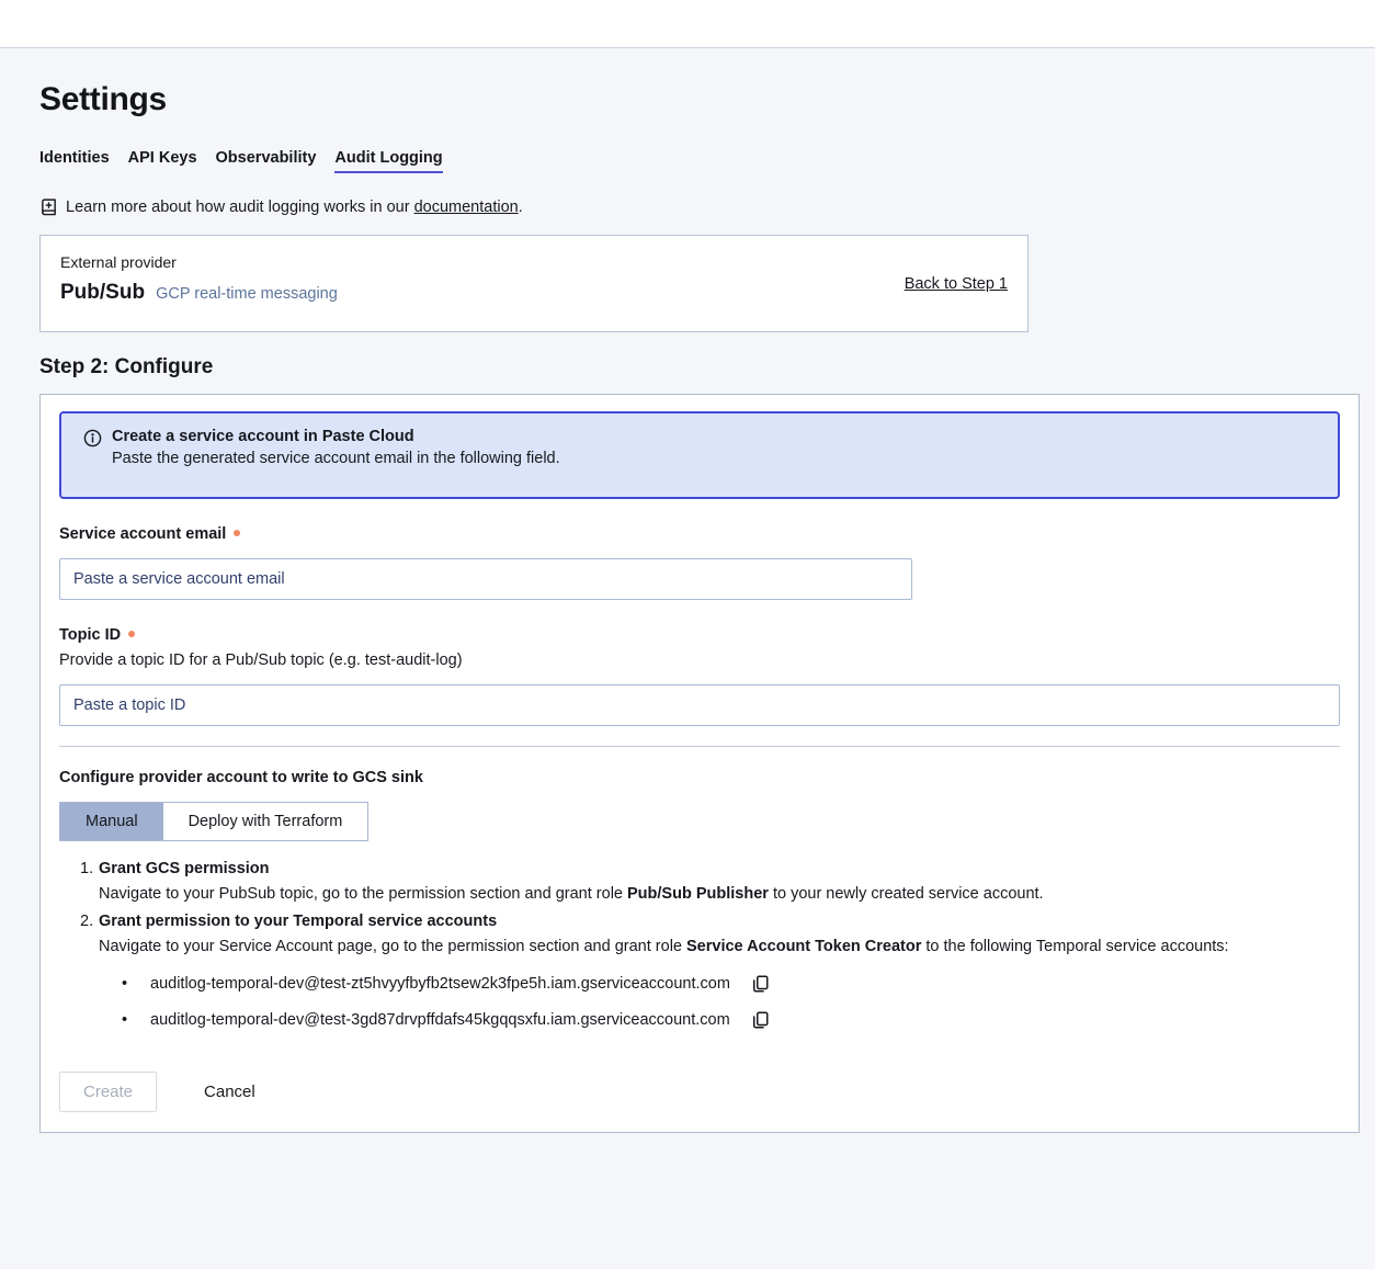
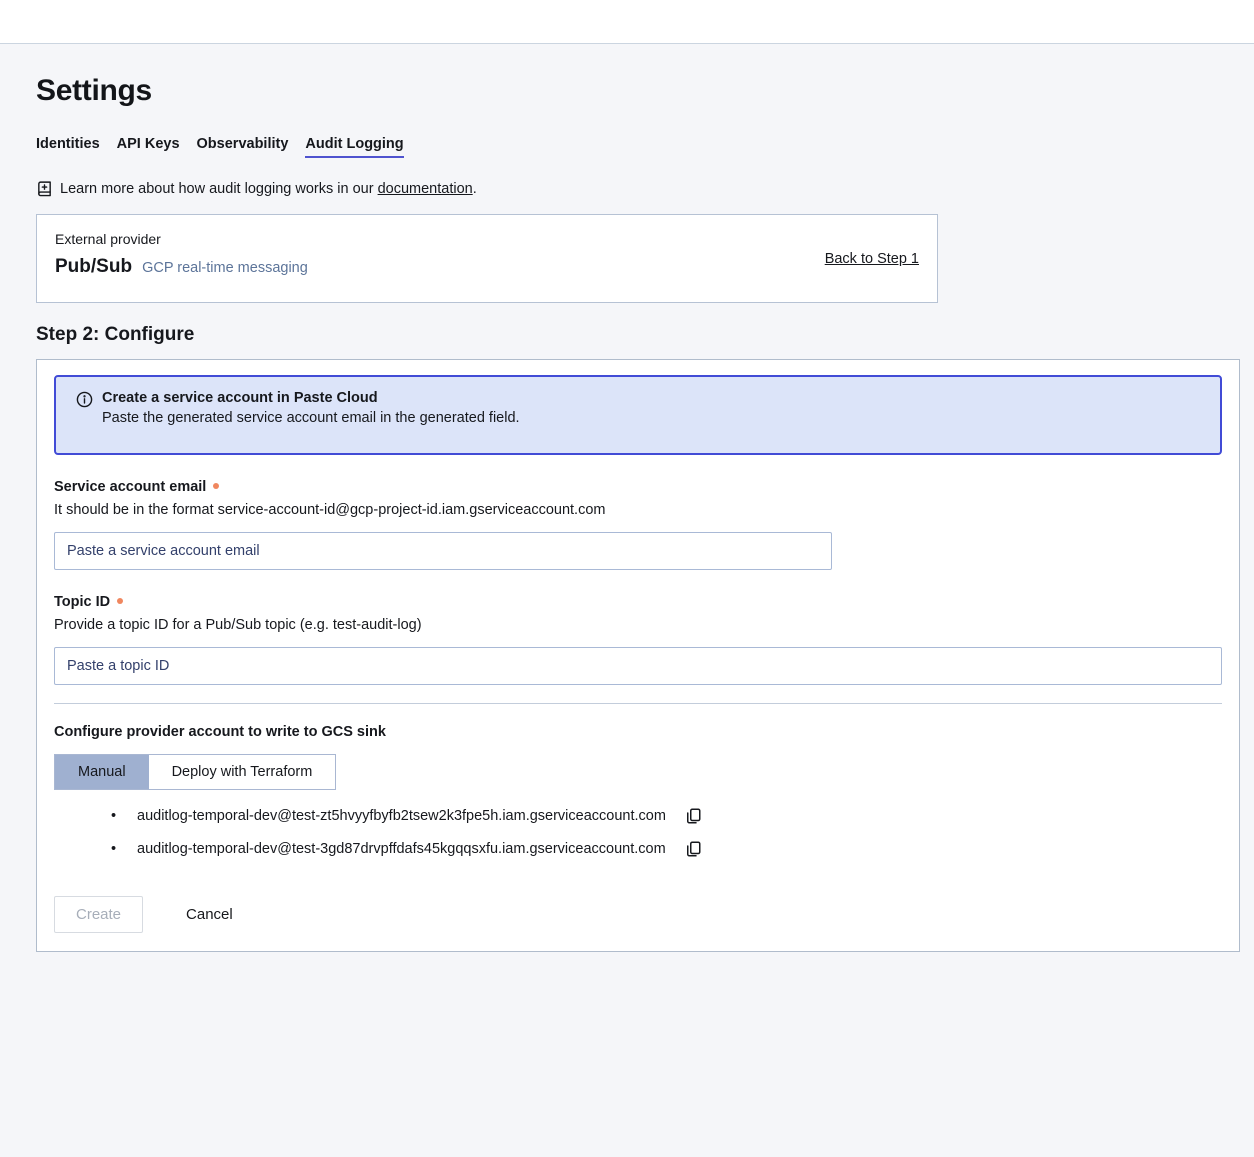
  Settings
  Identities
  API Keys
  Observability
  Audit Logging
  Learn more about how audit logging works in our documentation.
  External provider
  Pub/Sub
  GCP real-time messaging
  Back to Step 1
  Step 2: Configure
  Create a service account in Paste Cloud
- Paste the generated service account email in the following field.
+ Paste the generated service account email in the generated field.
  Service account email
+ It should be in the format service-account-id@gcp-project-id.iam.gserviceaccount.com
  Paste a service account email
  Topic ID
  Provide a topic ID for a Pub/Sub topic (e.g. test-audit-log)
  Paste a topic ID
  Configure provider account to write to GCS sink
  Manual
  Deploy with Terraform
- 1.
- Grant GCS permission
- Navigate to your PubSub topic, go to the permission section and grant role Pub/Sub Publisher to your newly created service account.
- 2.
- Grant permission to your Temporal service accounts
- Navigate to your Service Account page, go to the permission section and grant role Service Account Token Creator to the following Temporal service accounts:
  •
  auditlog-temporal-dev@test-zt5hvyyfbyfb2tsew2k3fpe5h.iam.gserviceaccount.com
  •
  auditlog-temporal-dev@test-3gd87drvpffdafs45kgqqsxfu.iam.gserviceaccount.com
  Create
  Cancel
